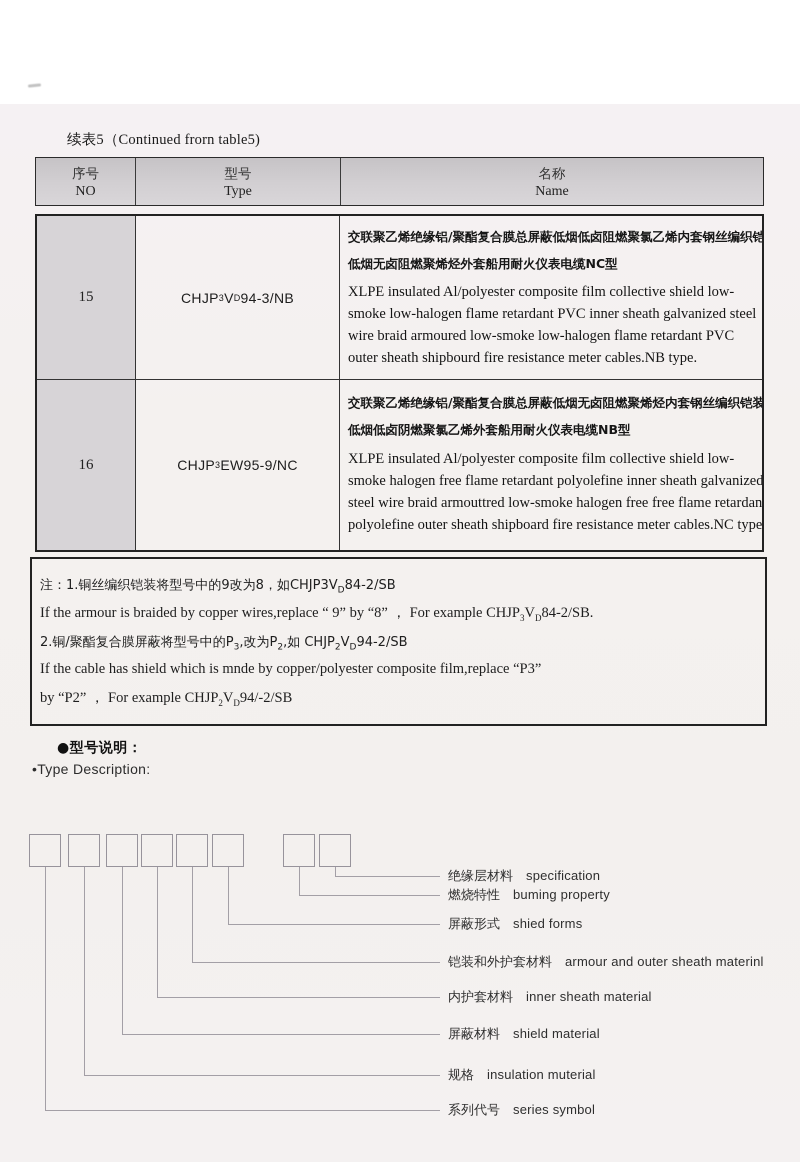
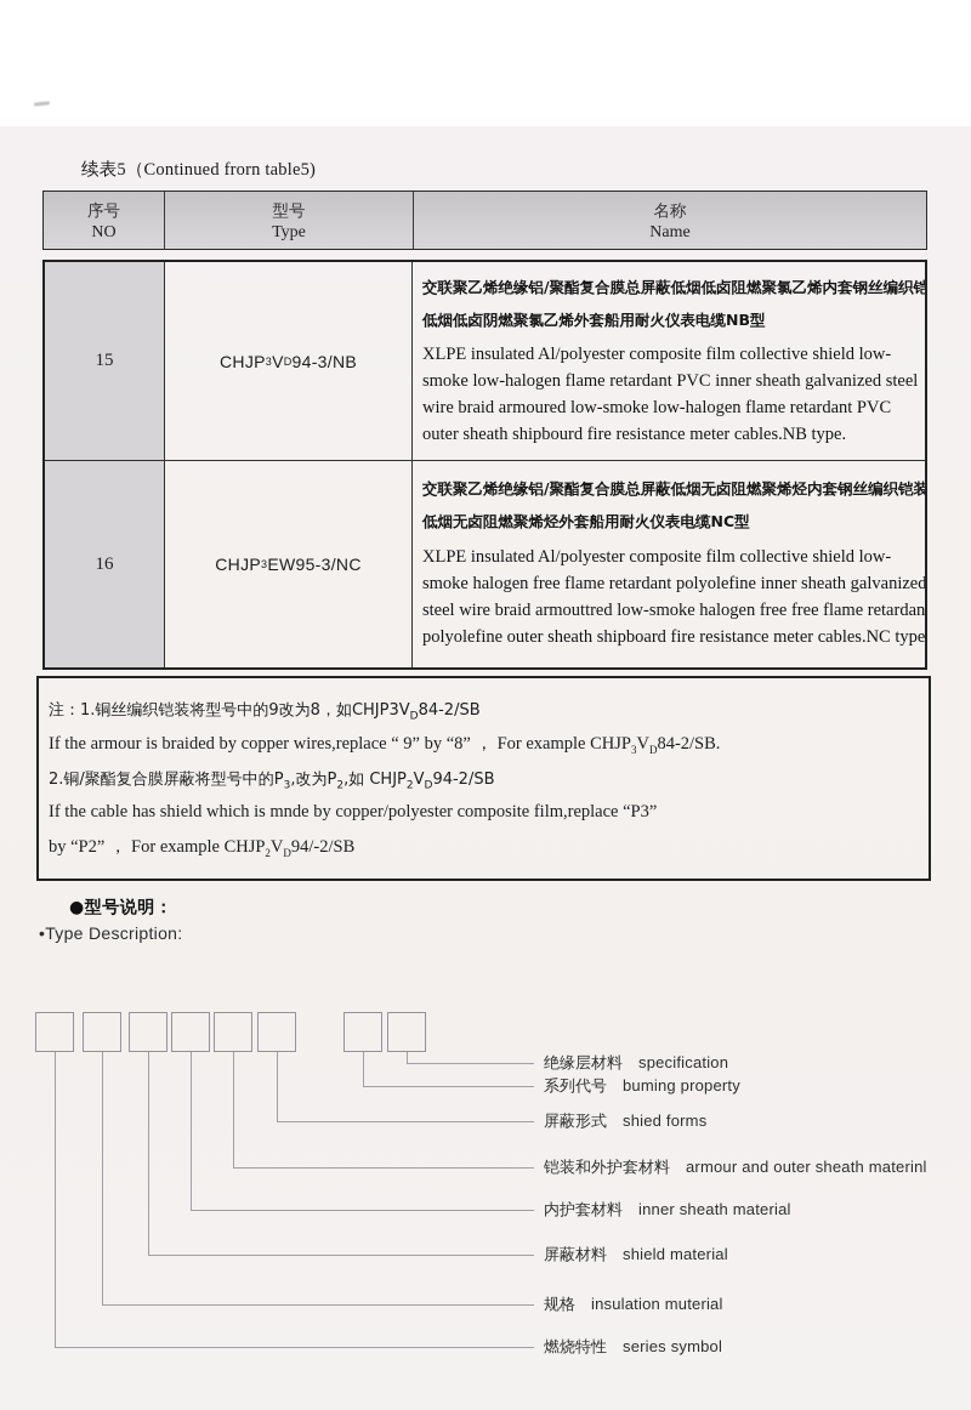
  续表5（Continued frorn table5)
  序号
  NO
  型号
  Type
  名称
  Name
  15
  CHJP
  3
  V
  D
  94-3/NB
  交联聚乙烯绝缘铝/聚酯复合膜总屏蔽低烟低卤阻燃聚氯乙烯内套钢丝编织铠
- 低烟无卤阻燃聚烯烃外套船用耐火仪表电缆NC型
+ 低烟低卤阴燃聚氯乙烯外套船用耐火仪表电缆NB型
  XLPE insulated Al/polyester composite film collective shield low-
  smoke low-halogen flame retardant PVC inner sheath galvanized steel
  wire braid armoured low-smoke low-halogen flame retardant PVC
  outer sheath shipbourd fire resistance meter cables.NB type.
  16
  CHJP
  3
- EW95-9/NC
+ EW95-3/NC
  交联聚乙烯绝缘铝/聚酯复合膜总屏蔽低烟无卤阻燃聚烯烃内套钢丝编织铠装
- 低烟低卤阴燃聚氯乙烯外套船用耐火仪表电缆NB型
+ 低烟无卤阻燃聚烯烃外套船用耐火仪表电缆NC型
  XLPE insulated Al/polyester composite film collective shield low-
  smoke halogen free flame retardant polyolefine inner sheath galvanized
  steel wire braid armouttred low-smoke halogen free free flame retardan
  polyolefine outer sheath shipboard fire resistance meter cables.NC type
  注：1.铜丝编织铠装将型号中的9改为8，如CHJP3VD84-2/SB
  If the armour is braided by copper wires,replace “ 9” by “8” ， For example CHJP3VD84-2/SB.
  2.铜/聚酯复合膜屏蔽将型号中的P3,改为P2,如 CHJP2VD94-2/SB
  If the cable has shield which is mnde by copper/polyester composite film,replace “P3”
  by “P2” ， For example CHJP2VD94/-2/SB
  ●型号说明：
  •Type Description:
  绝缘层材料 specification
- 燃烧特性 buming property
+ 系列代号 buming property
  屏蔽形式 shied forms
  铠装和外护套材料 armour and outer sheath materinl
  内护套材料 inner sheath material
  屏蔽材料 shield material
  规格 insulation muterial
- 系列代号 series symbol
+ 燃烧特性 series symbol
